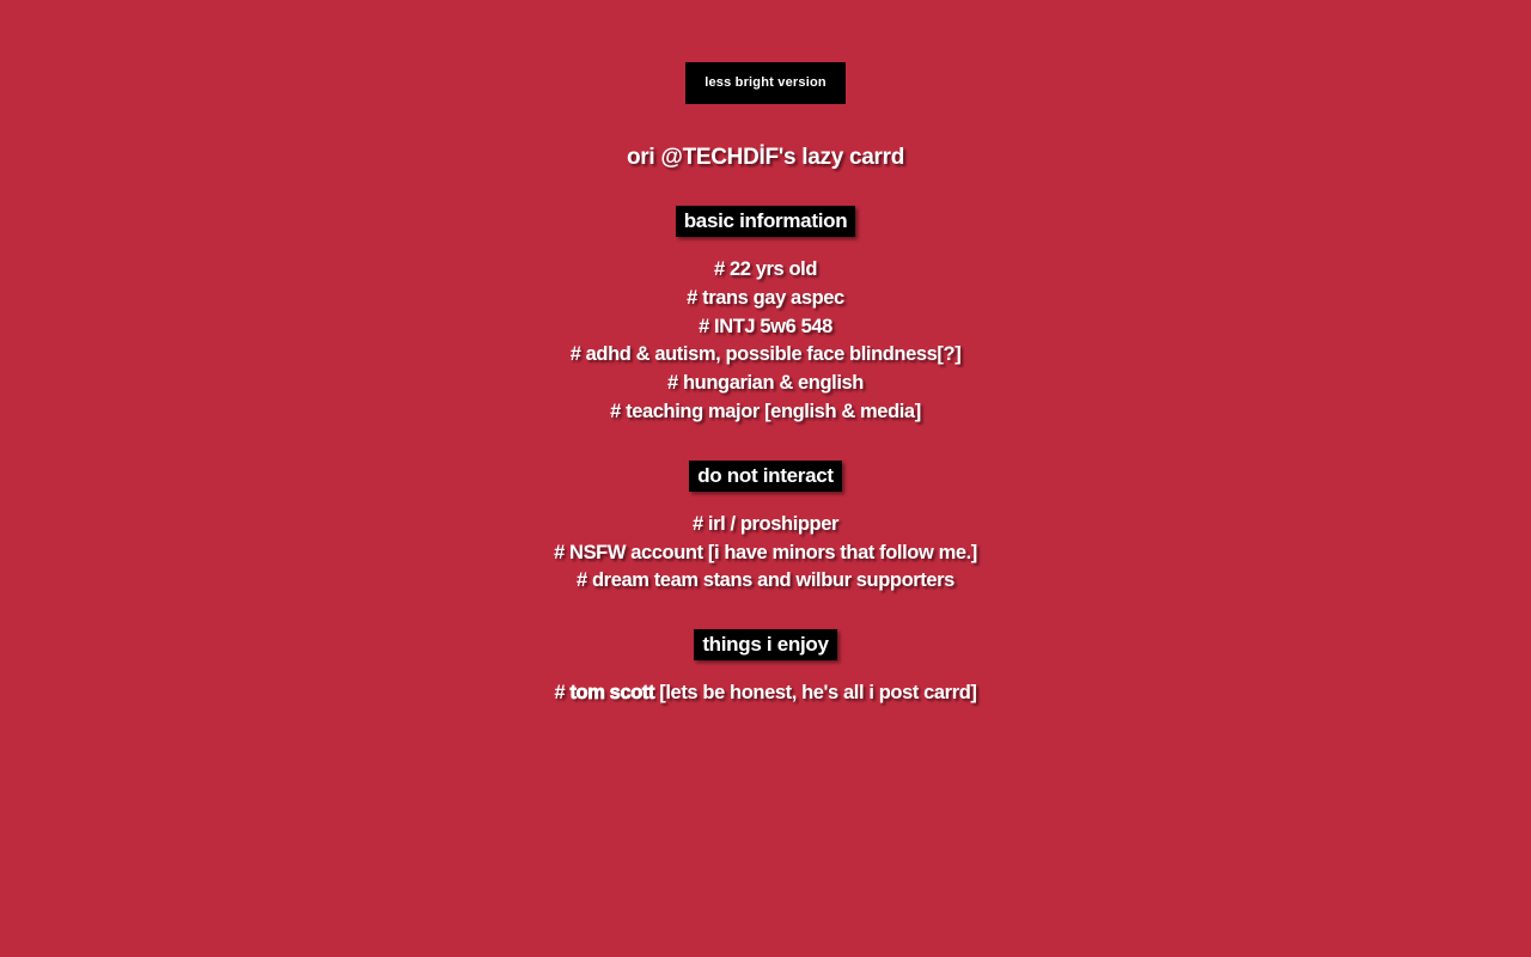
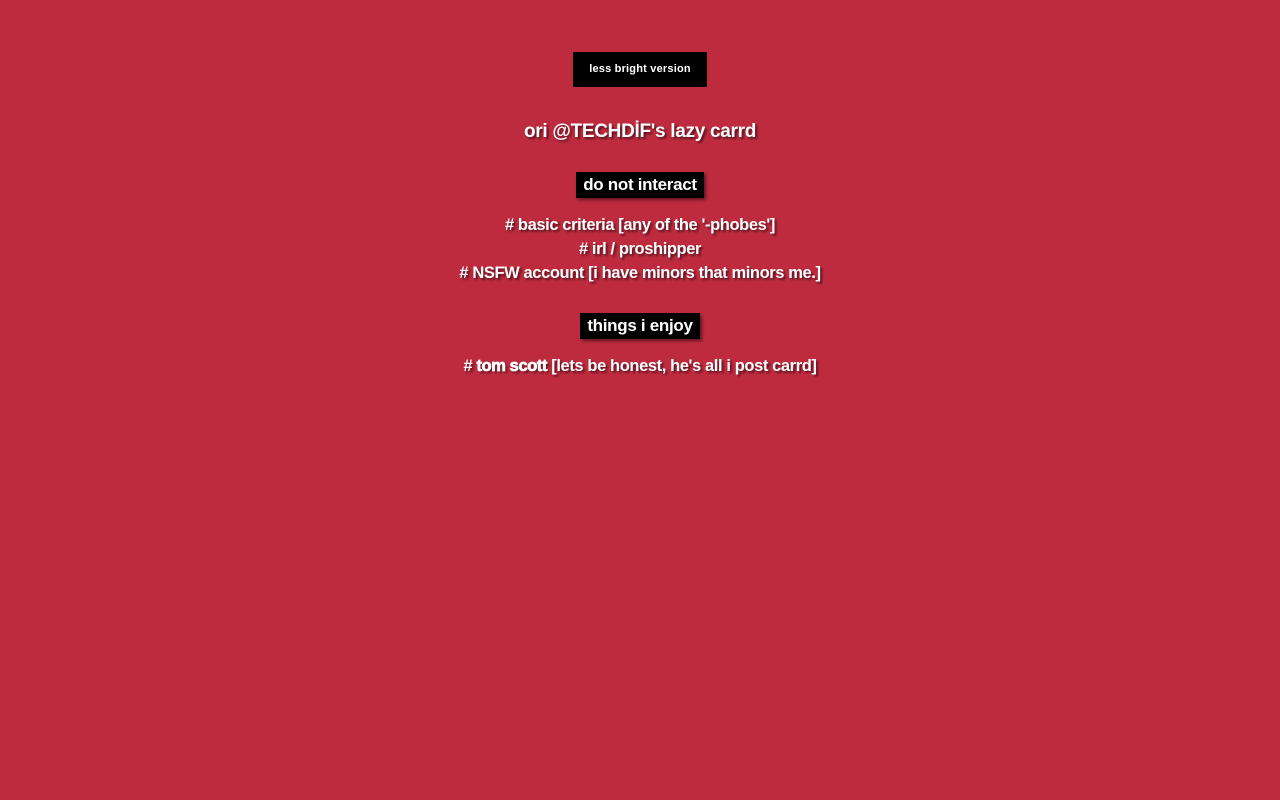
  less bright version
  ori @TECHDİF's lazy carrd
- basic information
- # 22 yrs old
- # trans gay aspec
- # INTJ 5w6 548
- # adhd & autism, possible face blindness[?]
- # hungarian & english
- # teaching major [english & media]
  do not interact
+ # basic criteria [any of the '-phobes']
  # irl / proshipper
- # NSFW account [i have minors that follow me.]
+ # NSFW account [i have minors that minors me.]
- # dream team stans and wilbur supporters
  things i enjoy
  # tom scott [lets be honest, he's all i post carrd]
